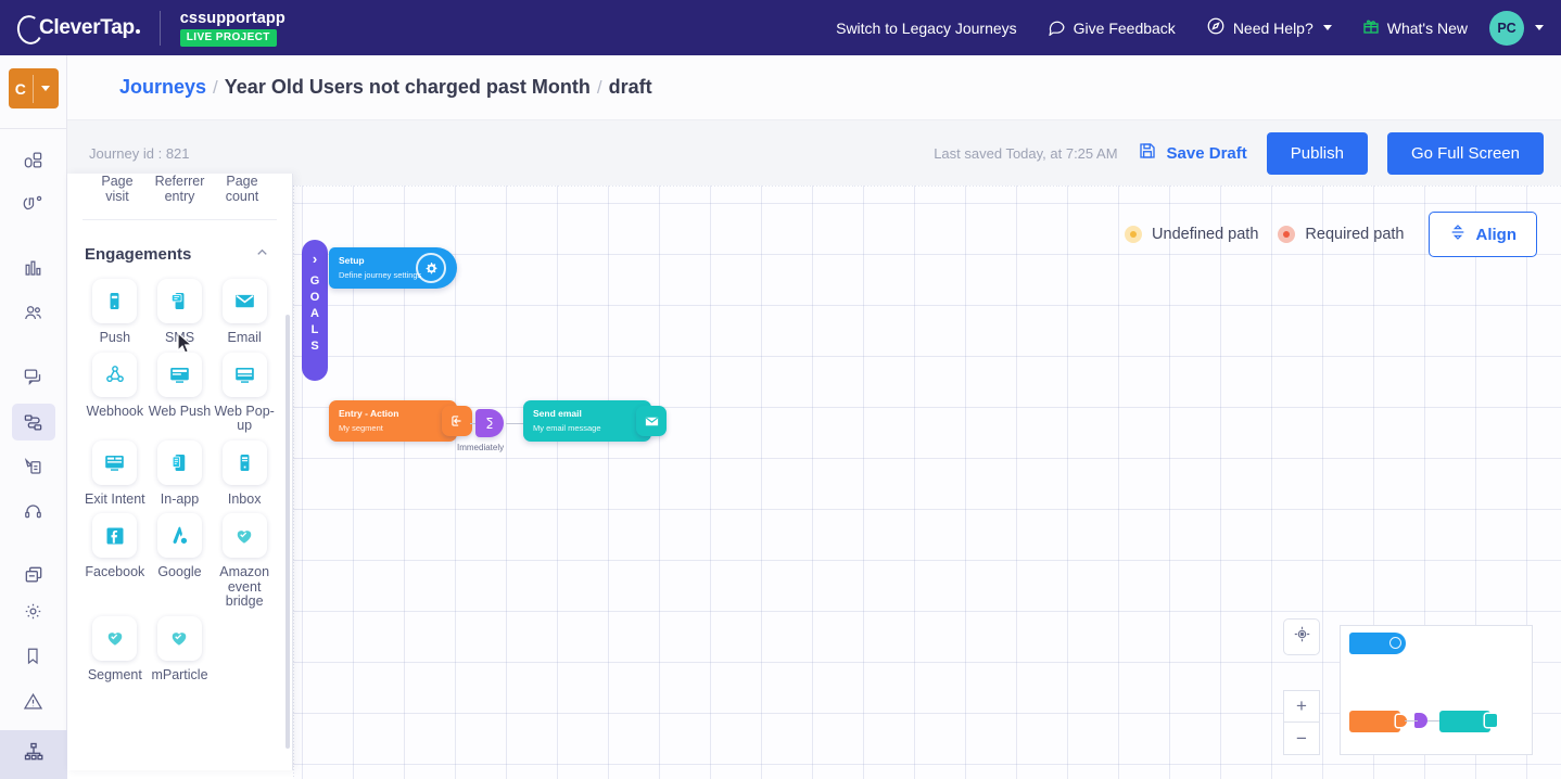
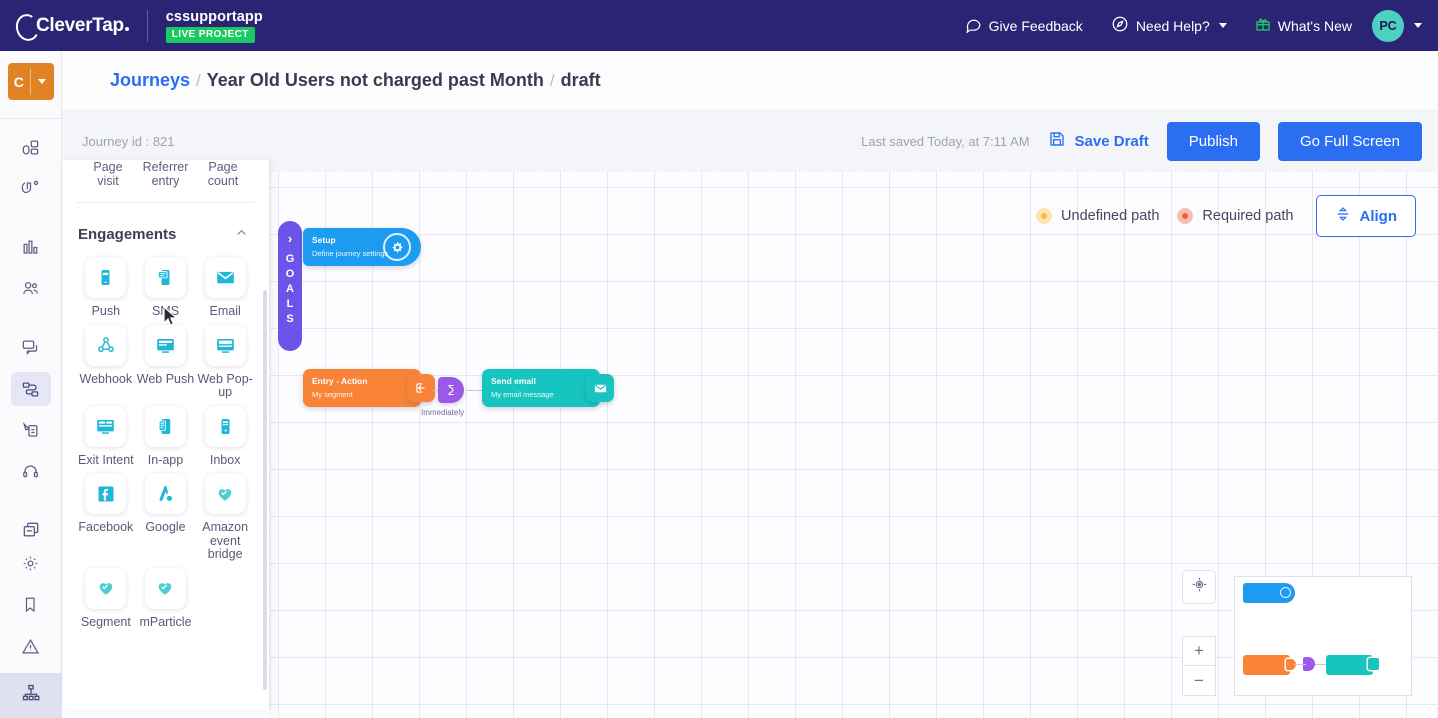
  CleverTap
  cssupportapp
  LIVE PROJECT
- Switch to Legacy Journeys
  Give Feedback
  Need Help?
  What's New
  PC
  C
  Journeys
  /
  Year Old Users not charged past Month
  /
  draft
  Journey id : 821
- Last saved Today, at 7:25 AM
+ Last saved Today, at 7:11 AM
  Save Draft
  Publish
  Go Full Screen
  ›
  G
  O
  A
  L
  S
  Undefined path
  Required path
  Align
  Setup
  Define journey settings
  Entry - Action
  My segment
  Immediately
  Send email
  My email message
  +
  −
  Page
  visit
  Referrer
  entry
  Page
  count
  Engagements
  Push
  Email
  Webhook
  Web Push
  Web Pop-up
  Exit Intent
  In-app
  Inbox
  Facebook
  Google
  Amazon event bridge
  Segment
  mParticle
